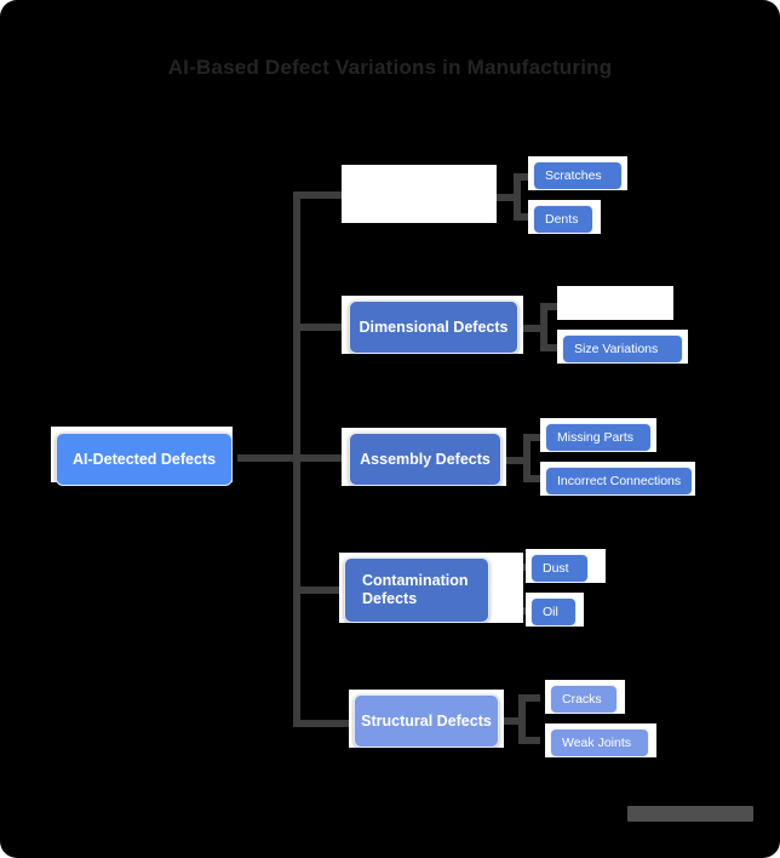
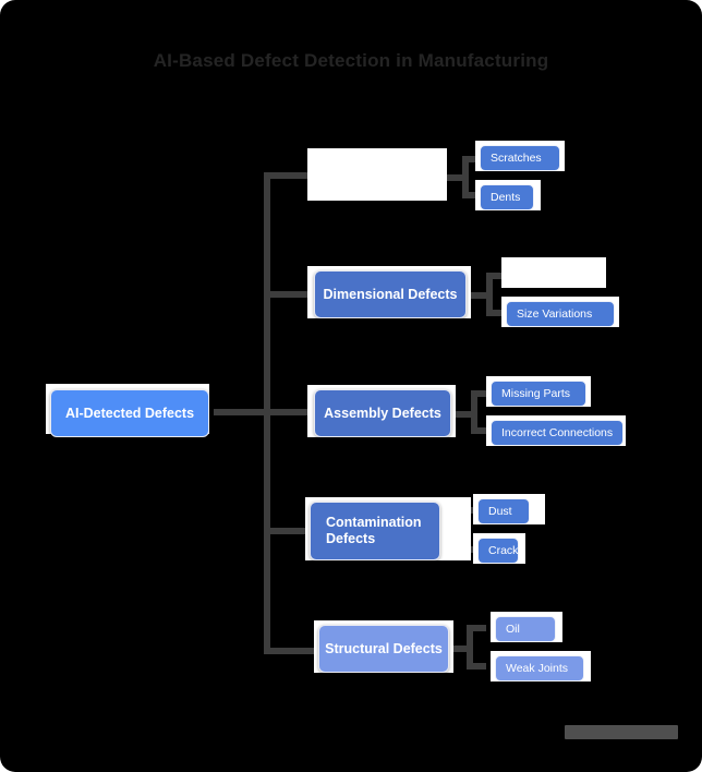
- AI-Based Defect Variations in Manufacturing
+ AI-Based Defect Detection in Manufacturing
  AI-Detected Defects
  Scratches
  Dents
  Dimensional Defects
  Size Variations
  Assembly Defects
  Missing Parts
  Incorrect Connections
  Contamination Defects
  Dust
- Oil
+ Cracks
  Structural Defects
- Cracks
+ Oil
  Weak Joints
